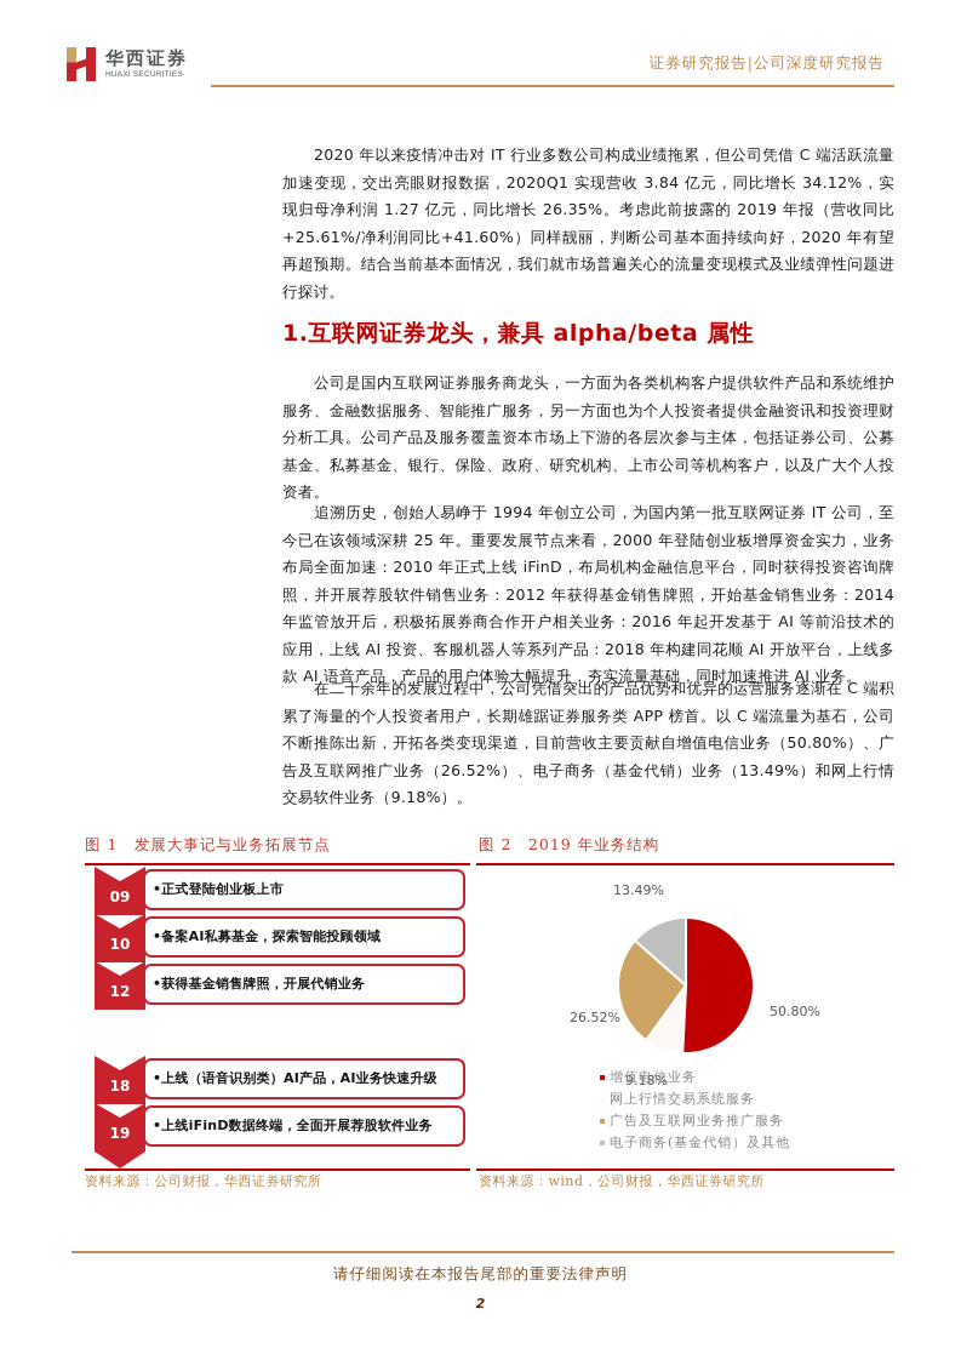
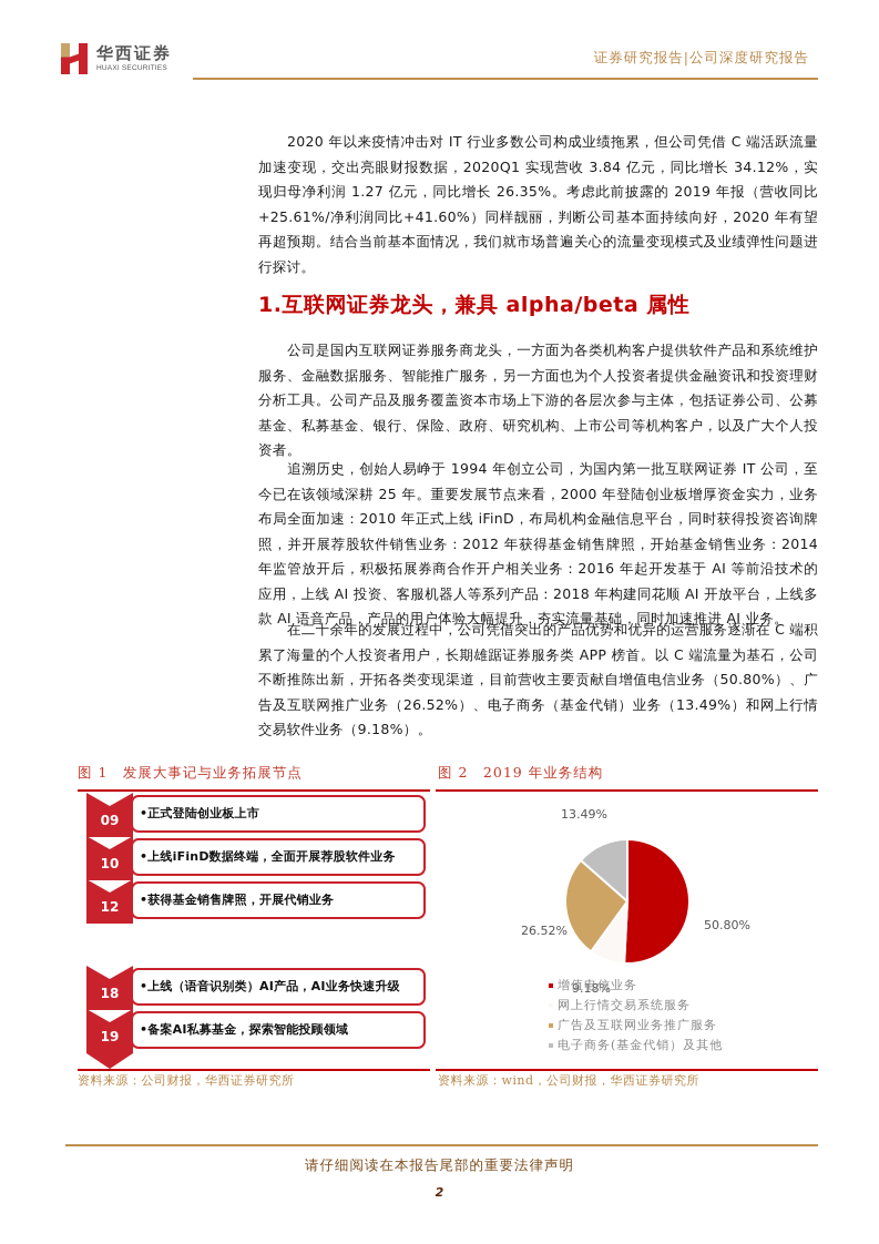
  华西证券
  证券研究报告|公司深度研究报告
  2020 年以来疫情冲击对 IT 行业多数公司构成业绩拖累，但公司凭借 C 端活跃流量加速变现，交出亮眼财报数据，2020Q1 实现营收 3.84 亿元，同比增长 34.12%，实现归母净利润 1.27 亿元，同比增长 26.35%。考虑此前披露的 2019 年报（营收同比+25.61%/净利润同比+41.60%）同样靓丽，判断公司基本面持续向好，2020 年有望再超预期。结合当前基本面情况，我们就市场普遍关心的流量变现模式及业绩弹性问题进行探讨。
  1.互联网证券龙头，兼具 alpha/beta 属性
  公司是国内互联网证券服务商龙头，一方面为各类机构客户提供软件产品和系统维护服务、金融数据服务、智能推广服务，另一方面也为个人投资者提供金融资讯和投资理财分析工具。公司产品及服务覆盖资本市场上下游的各层次参与主体，包括证券公司、公募基金、私募基金、银行、保险、政府、研究机构、上市公司等机构客户，以及广大个人投资者。
  追溯历史，创始人易峥于 1994 年创立公司，为国内第一批互联网证券 IT 公司，至今已在该领域深耕 25 年。重要发展节点来看，2000 年登陆创业板增厚资金实力，业务布局全面加速：2010 年正式上线 iFinD，布局机构金融信息平台，同时获得投资咨询牌照，并开展荐股软件销售业务：2012 年获得基金销售牌照，开始基金销售业务：2014 年监管放开后，积极拓展券商合作开户相关业务：2016 年起开发基于 AI 等前沿技术的应用，上线 AI 投资、客服机器人等系列产品：2018 年构建同花顺 AI 开放平台，上线多款 AI 语音产品，产品的用户体验大幅提升，夯实流量基础，同时加速推进 AI 业务。
  在二十余年的发展过程中，公司凭借突出的产品优势和优异的运营服务逐渐在 C 端积累了海量的个人投资者用户，长期雄踞证券服务类 APP 榜首。以 C 端流量为基石，公司不断推陈出新，开拓各类变现渠道，目前营收主要贡献自增值电信业务（50.80%）、广告及互联网推广业务（26.52%）、电子商务（基金代销）业务（13.49%）和网上行情交易软件业务（9.18%）。
  图 1 发展大事记与业务拓展节点
  09
  •正式登陆创业板上市
  10
- •备案AI私募基金，探索智能投顾领域
+ •上线iFinD数据终端，全面开展荐股软件业务
  12
  •获得基金销售牌照，开展代销业务
  18
  •上线（语音识别类）AI产品，AI业务快速升级
  19
- •上线iFinD数据终端，全面开展荐股软件业务
+ •备案AI私募基金，探索智能投顾领域
  资料来源：公司财报，华西证券研究所
  图 2 2019 年业务结构
  13.49%
  50.80%
  26.52%
  9.18%
  增值电信业务
  网上行情交易系统服务
  广告及互联网业务推广服务
  电子商务(基金代销）及其他
  资料来源：wind，公司财报，华西证券研究所
  请仔细阅读在本报告尾部的重要法律声明
  2
